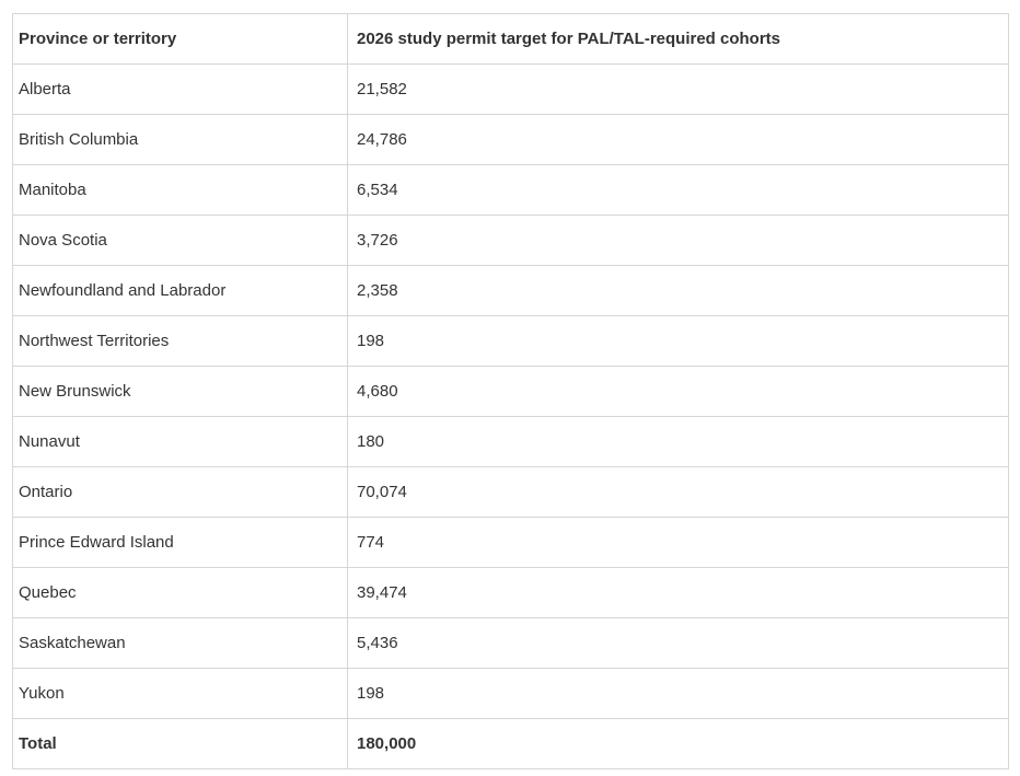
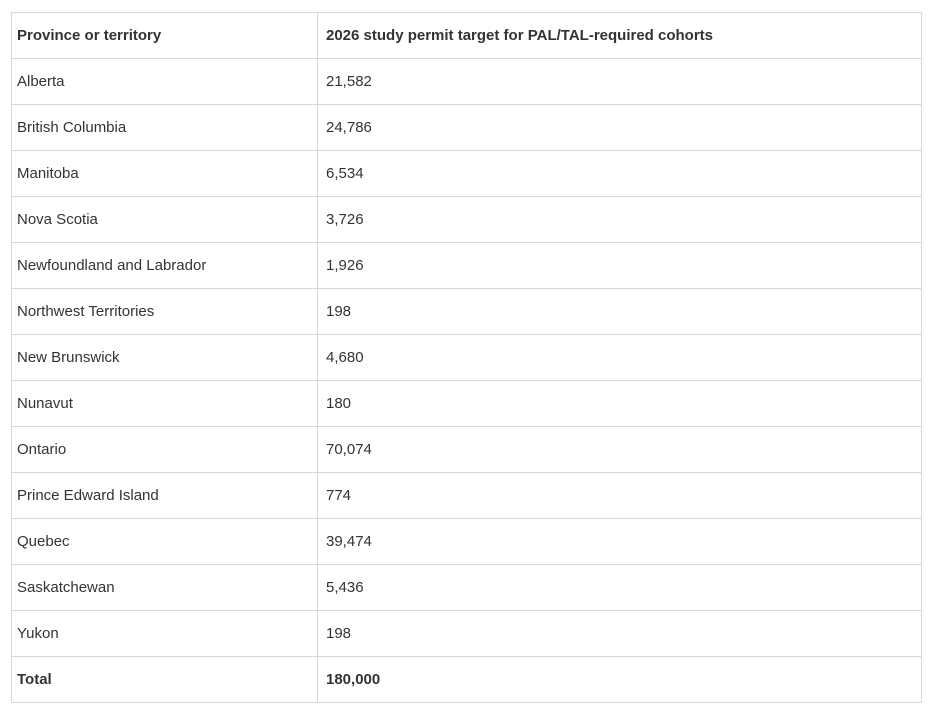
  Province or territory	2026 study permit target for PAL/TAL-required cohorts
  Alberta	21,582
  British Columbia	24,786
  Manitoba	6,534
  Nova Scotia	3,726
- Newfoundland and Labrador	2,358
+ Newfoundland and Labrador	1,926
  Northwest Territories	198
  New Brunswick	4,680
  Nunavut	180
  Ontario	70,074
  Prince Edward Island	774
  Quebec	39,474
  Saskatchewan	5,436
  Yukon	198
  Total	180,000
